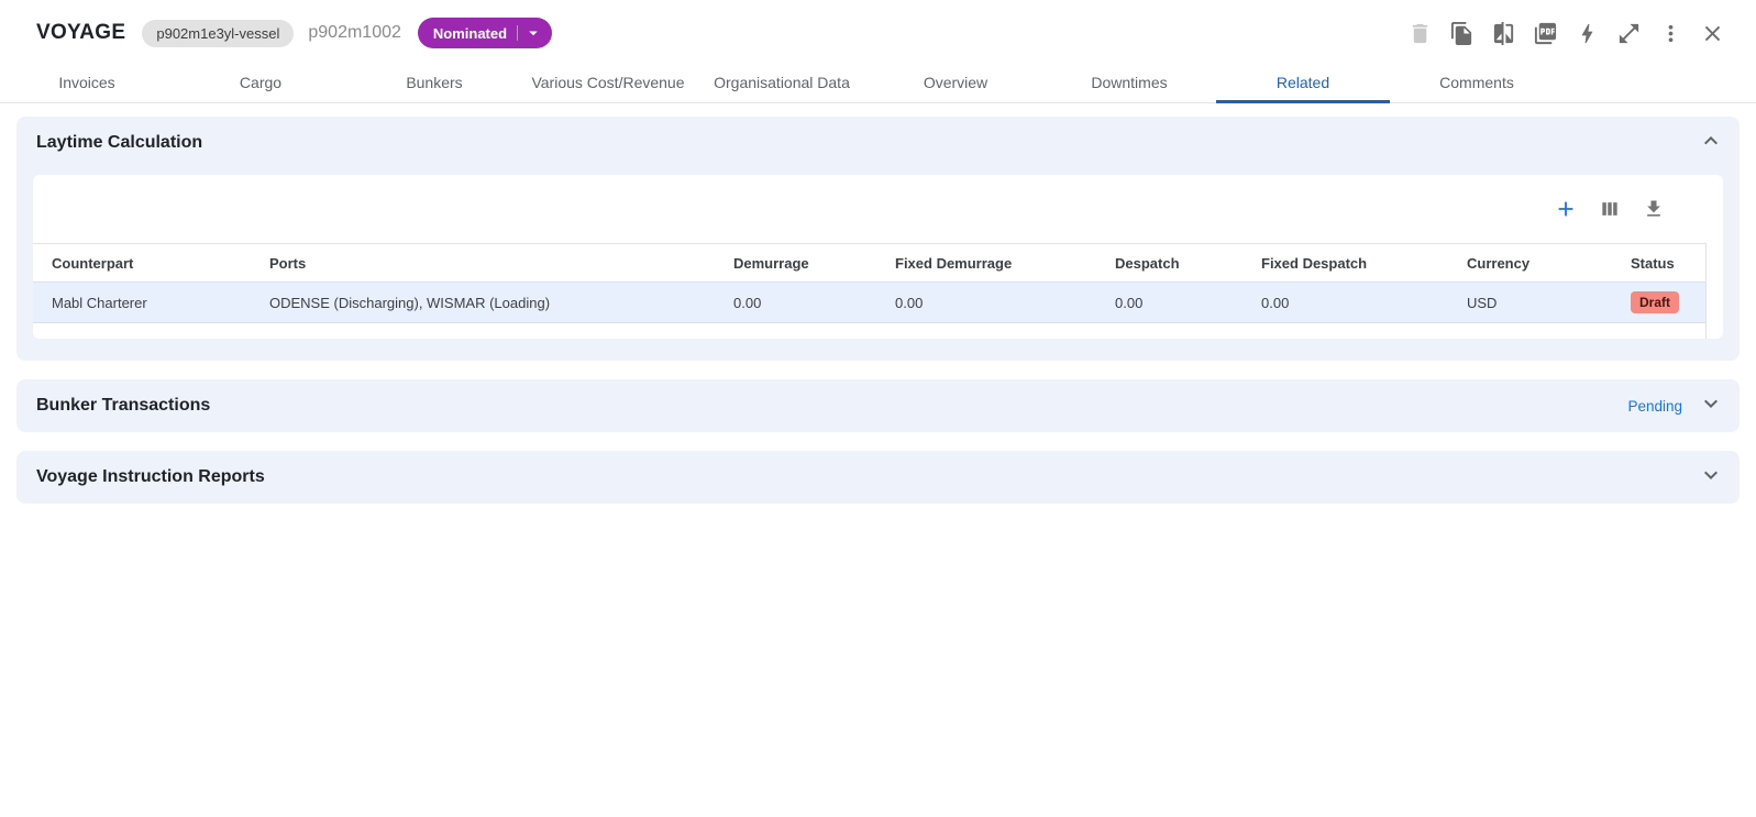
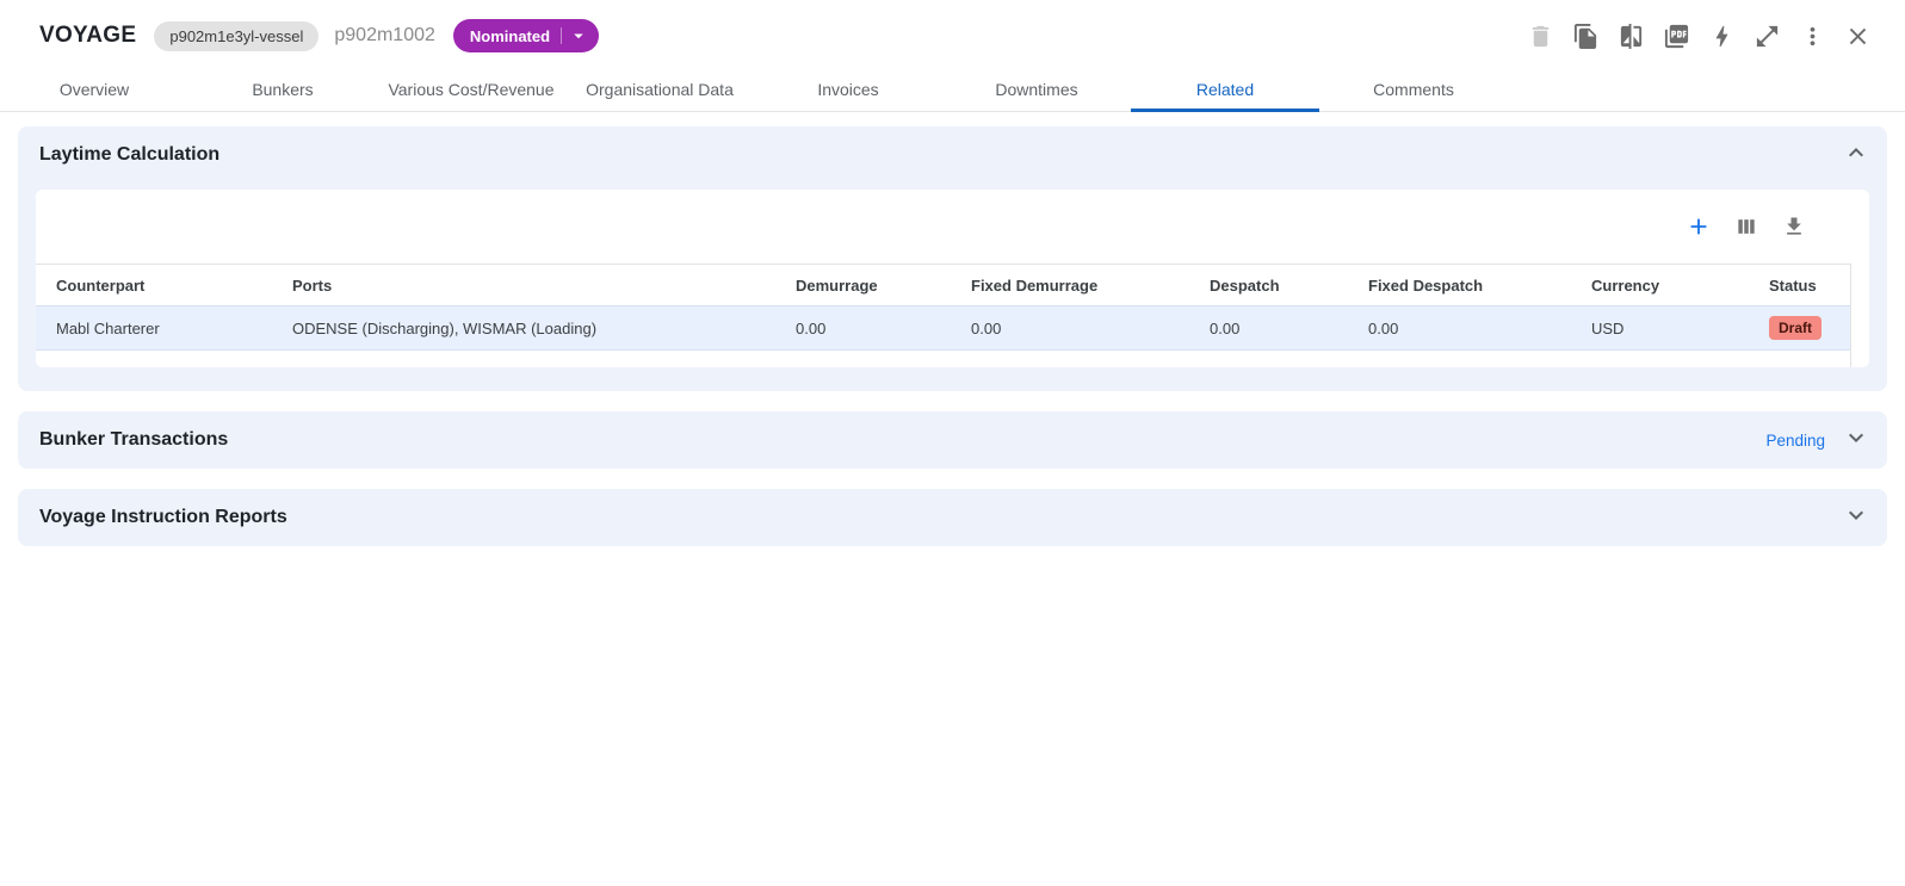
  VOYAGE
  p902m1e3yl-vessel
  p902m1002
  Nominated
- Invoices
+ Overview
- Cargo
  Bunkers
  Various Cost/Revenue
  Organisational Data
- Overview
+ Invoices
  Downtimes
  Related
  Comments
  Laytime Calculation
  Counterpart	Ports	Demurrage	Fixed Demurrage	Despatch	Fixed Despatch	Currency	Status
  Mabl Charterer	ODENSE (Discharging), WISMAR (Loading)	0.00	0.00	0.00	0.00	USD	Draft
  Bunker Transactions
  Pending
  Voyage Instruction Reports
